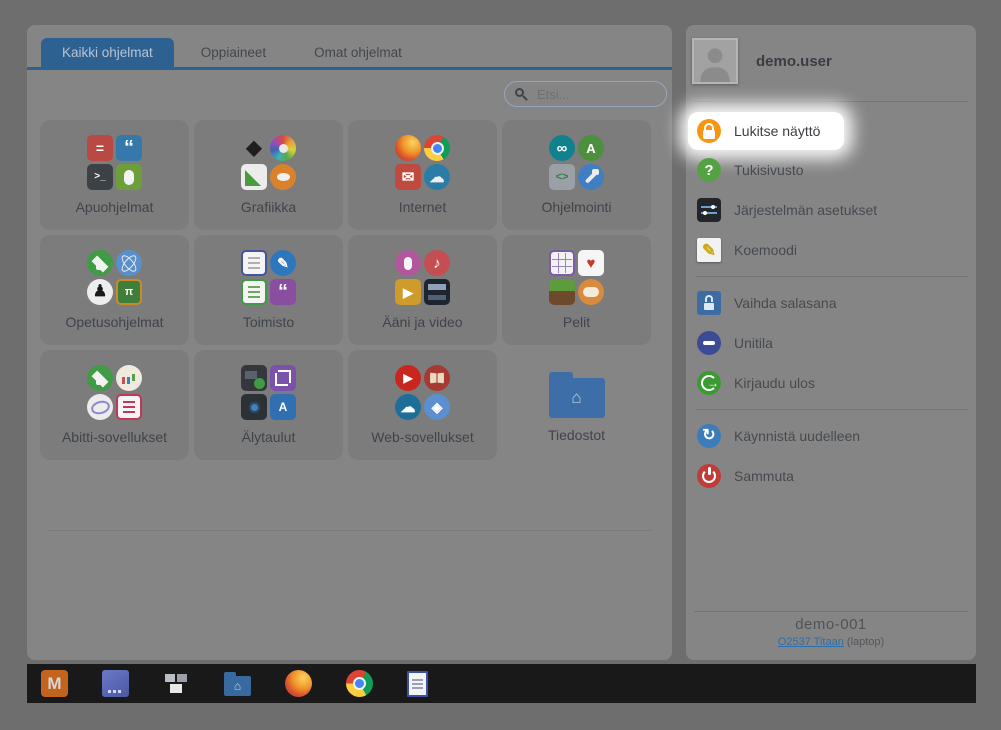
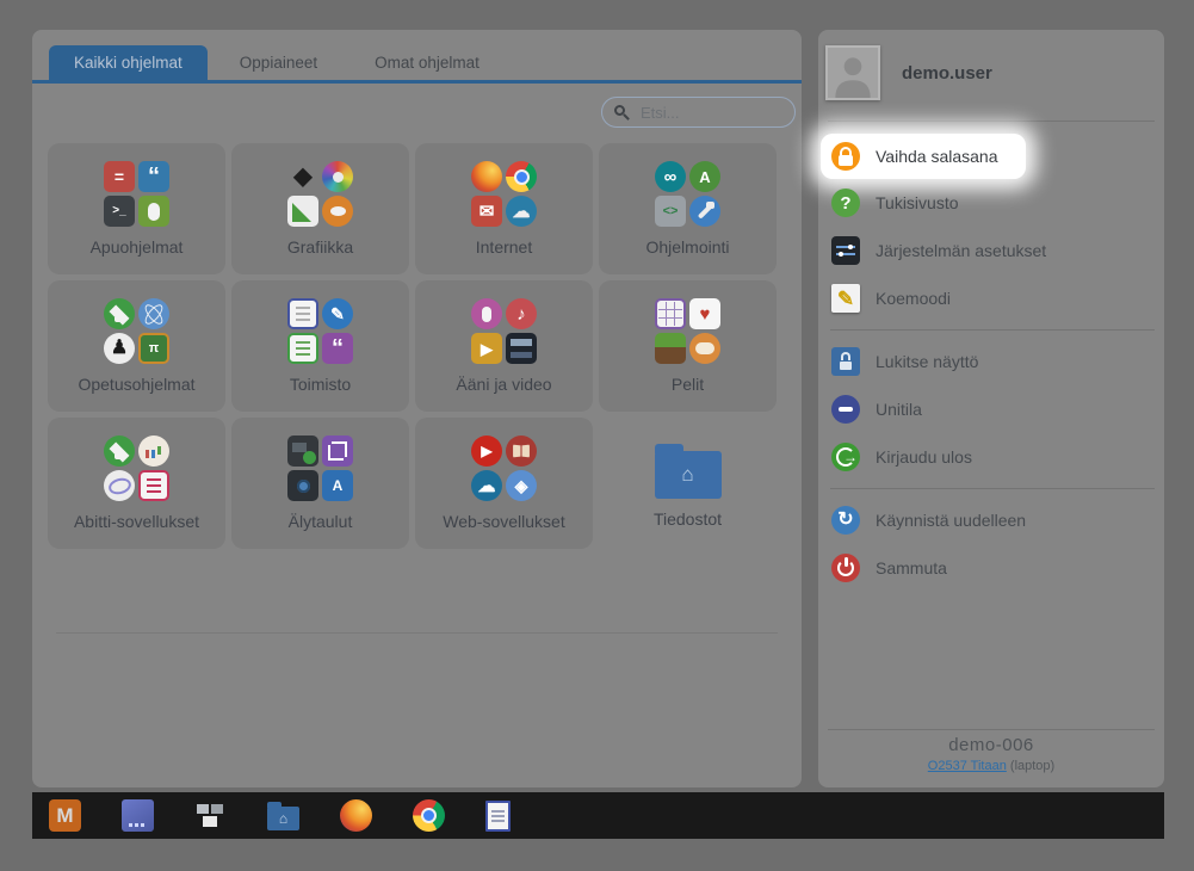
  Kaikki ohjelmat
  Oppiaineet
  Omat ohjelmat
  Etsi...
  =
  “
  >_
  Apuohjelmat
  ◆
  Grafiikka
  ✉
  ☁
  Internet
  ∞
  A
  <>
  Ohjelmointi
  ♟
  π
  Opetusohjelmat
  ✎
  “
  Toimisto
  ♪
  ▶
  Ääni ja video
  ♥
  Pelit
  Abitti-sovellukset
  A
  Älytaulut
  ▶
  ☁
  ◈
  Web-sovellukset
  ⌂
  Tiedostot
  demo.user
- Lukitse näyttö
+ Vaihda salasana
  ?
  Tukisivusto
  Järjestelmän asetukset
  ✎
  Koemoodi
- Vaihda salasana
+ Lukitse näyttö
  Unitila
  Kirjaudu ulos
  ↻
  Käynnistä uudelleen
  Sammuta
- demo-001
+ demo-006
  O2537 Titaan (laptop)
  M
  ⌂
